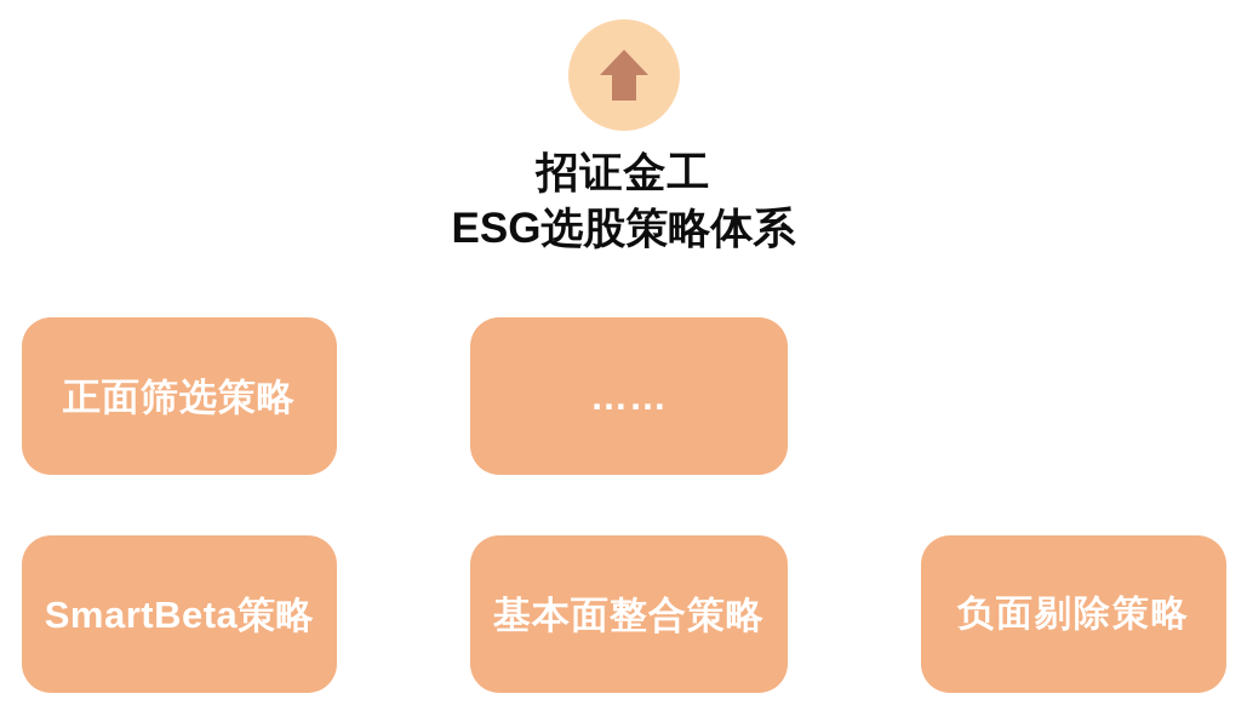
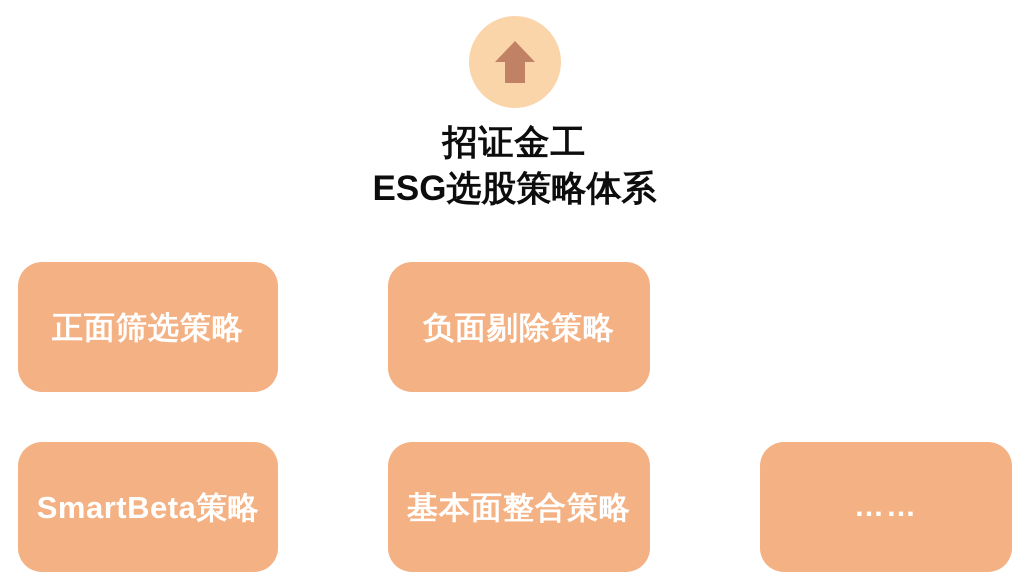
  招证金工
  ESG选股策略体系
  正面筛选策略
- ……
+ 负面剔除策略
  SmartBeta策略
  基本面整合策略
- 负面剔除策略
+ ……
